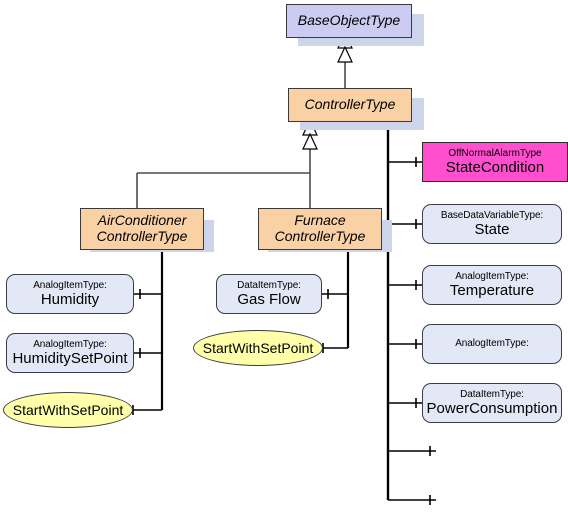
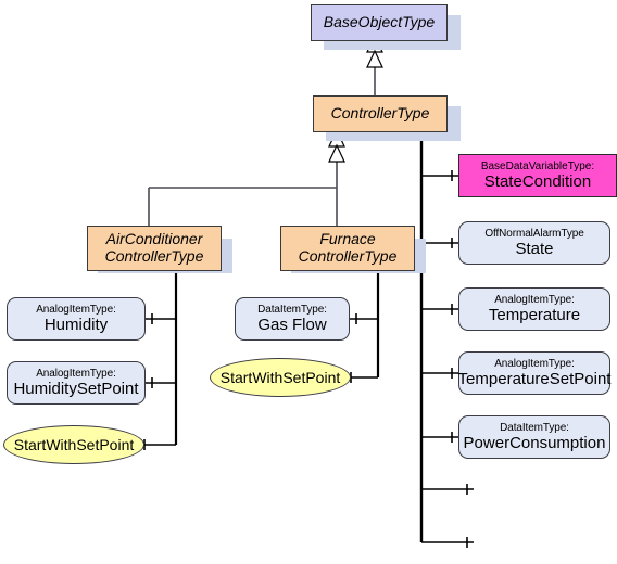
  BaseObjectType
  ControllerType
  AirConditioner
  ControllerType
  Furnace
  ControllerType
- OffNormalAlarmType
+ BaseDataVariableType:
  StateCondition
- BaseDataVariableType:
+ OffNormalAlarmType
  State
  AnalogItemType:
  Temperature
  AnalogItemType:
+ TemperatureSetPoint
  DataItemType:
  PowerConsumption
  AnalogItemType:
  Humidity
  AnalogItemType:
  HumiditySetPoint
  StartWithSetPoint
  DataItemType:
  Gas Flow
  StartWithSetPoint
